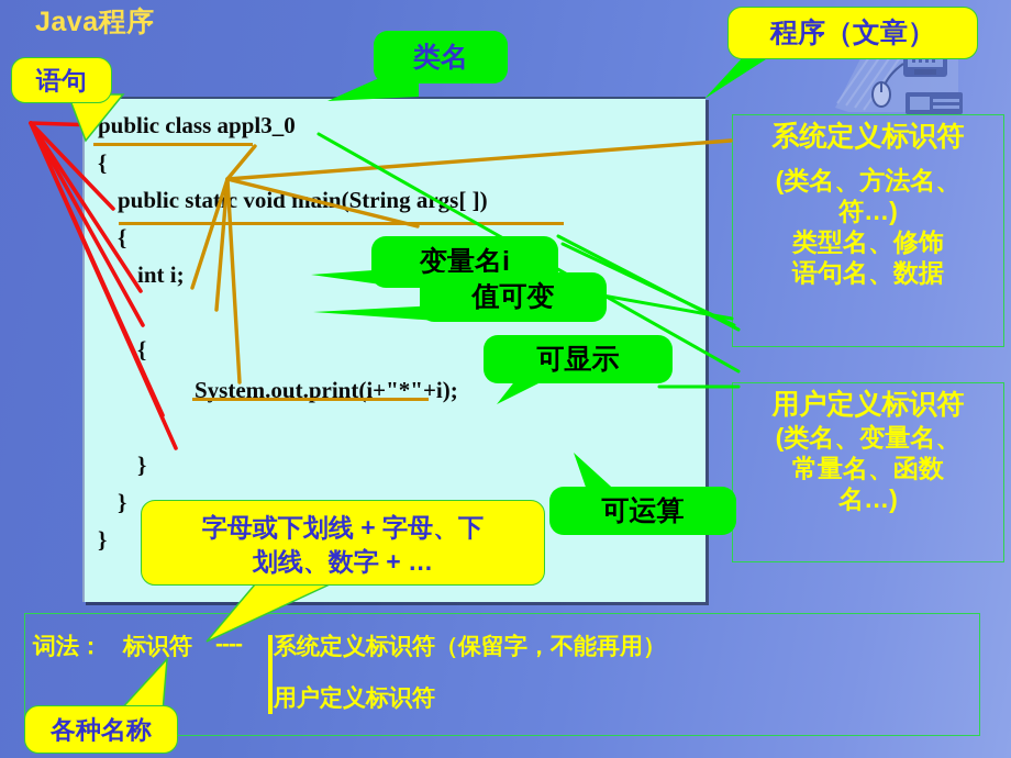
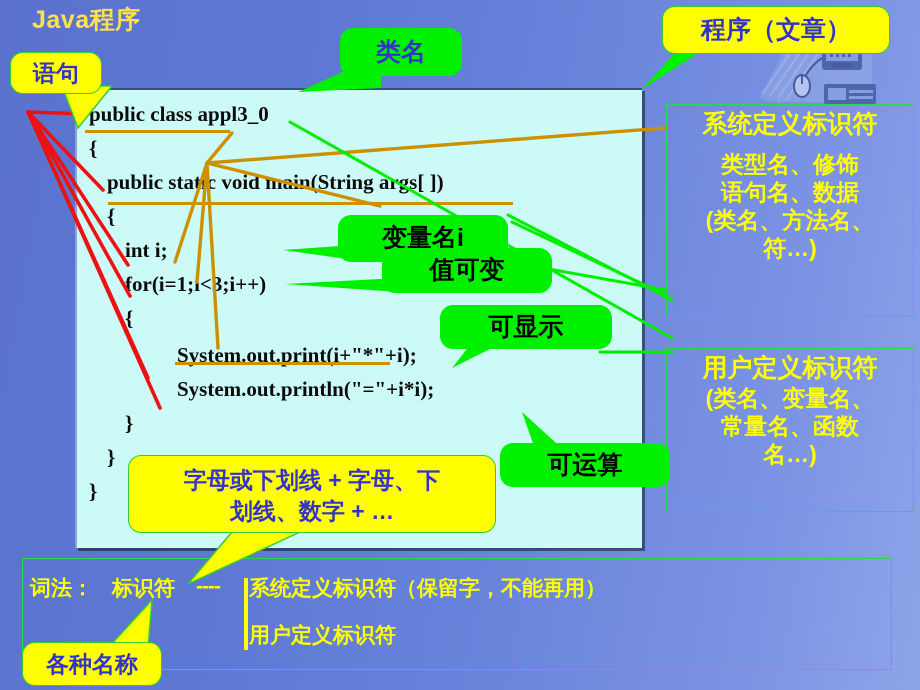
  Java程序
  public class appl3_0
  {
  public statc void min(String ags[ ])
  {
  int i;
+ for(i=1;i<3;i++)
  {
  System.out.print(i+"*"+i);
+ System.out.println("="+i*i);
  }
  }
  }
  语句
  类名
  程序（文章）
  变量名i
  值可变
  可显示
  可运算
  字母或下划线 + 字母、下
  划线、数字 + …
  各种名称
  系统定义标识符
- (类名、方法名、
+ 类型名、修饰
- 符…)
+ 语句名、数据
- 类型名、修饰
+ (类名、方法名、
- 语句名、数据
+ 符…)
  用户定义标识符
  (类名、变量名、
  常量名、函数
  名…)
  词法：
  标识符
  ----
  系统定义标识符（保留字，不能再用）
  用户定义标识符
